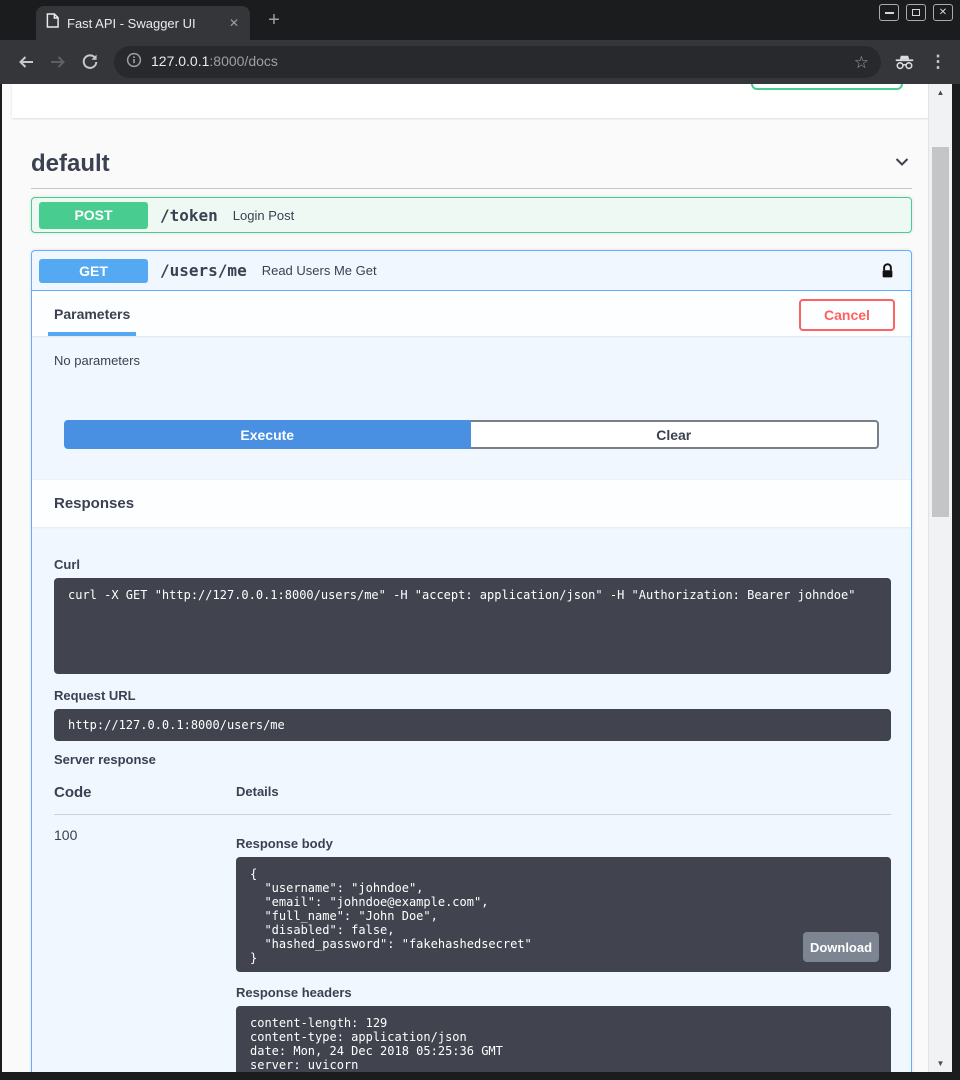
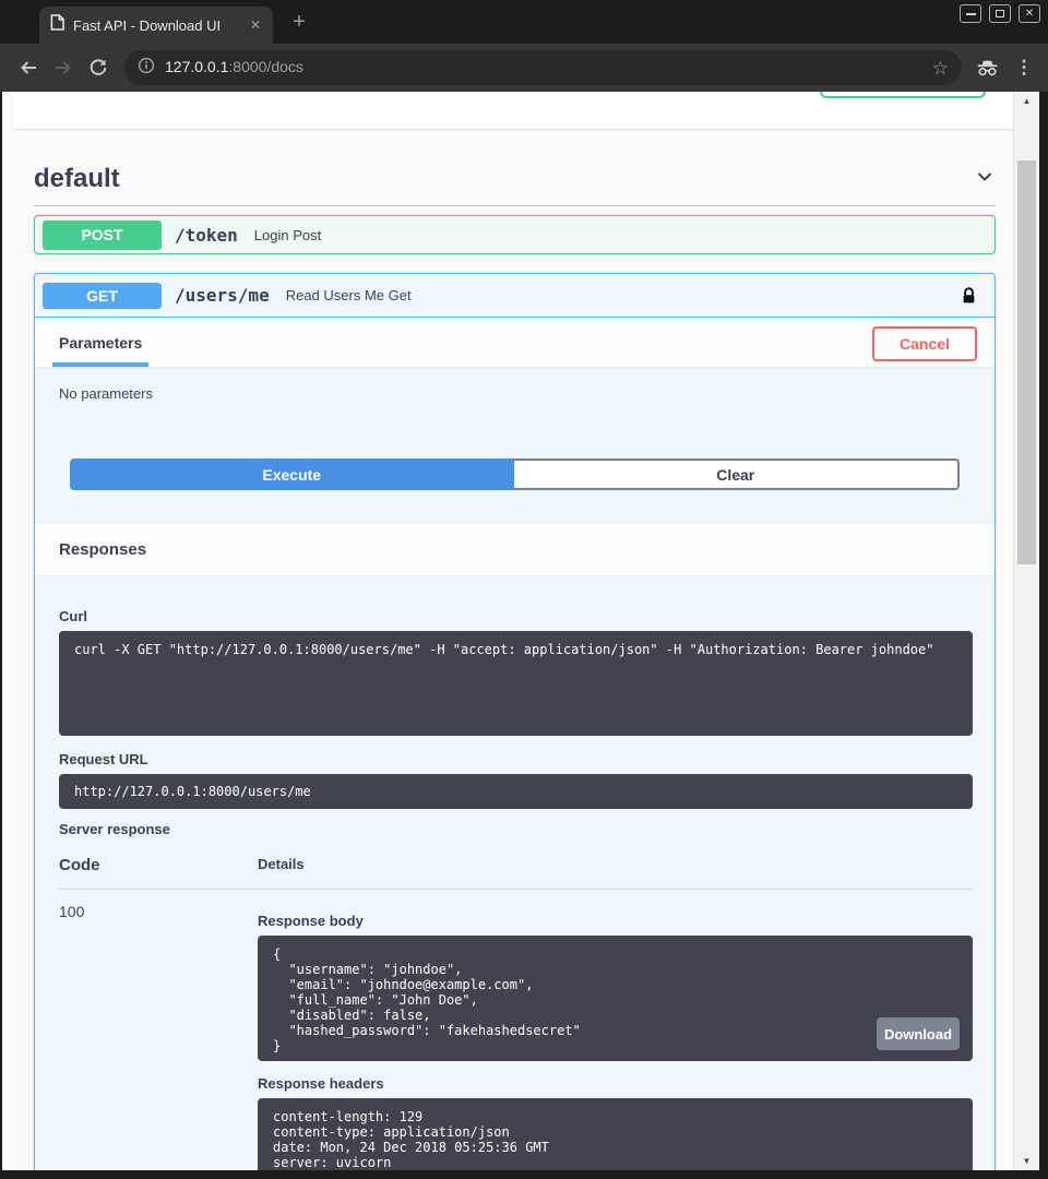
- Fast API - Swagger UI
+ Fast API - Download UI
  ✕
  +
  ✕
  127.0.0.1:8000/docs
  ☆
  ⋮
  default
  POST
  /token
  Login Post
  GET
  /users/me
  Read Users Me Get
  Parameters
  Cancel
  No parameters
  Execute
  Clear
  Responses
  Curl
  curl -X GET "http://127.0.0.1:8000/users/me" -H "accept: application/json" -H "Authorization: Bearer johndoe"
  Request URL
  http://127.0.0.1:8000/users/me
  Server response
  Code
  Details
  100
  Response body
  {
  "username": "johndoe",
  "email": "johndoe@example.com",
  "full_name": "John Doe",
  "disabled": false,
  "hashed_password": "fakehashedsecret"
  }
  Download
  Response headers
  content-length: 129
  content-type: application/json
  date: Mon, 24 Dec 2018 05:25:36 GMT
  server: uvicorn
  ▲
  ▼
